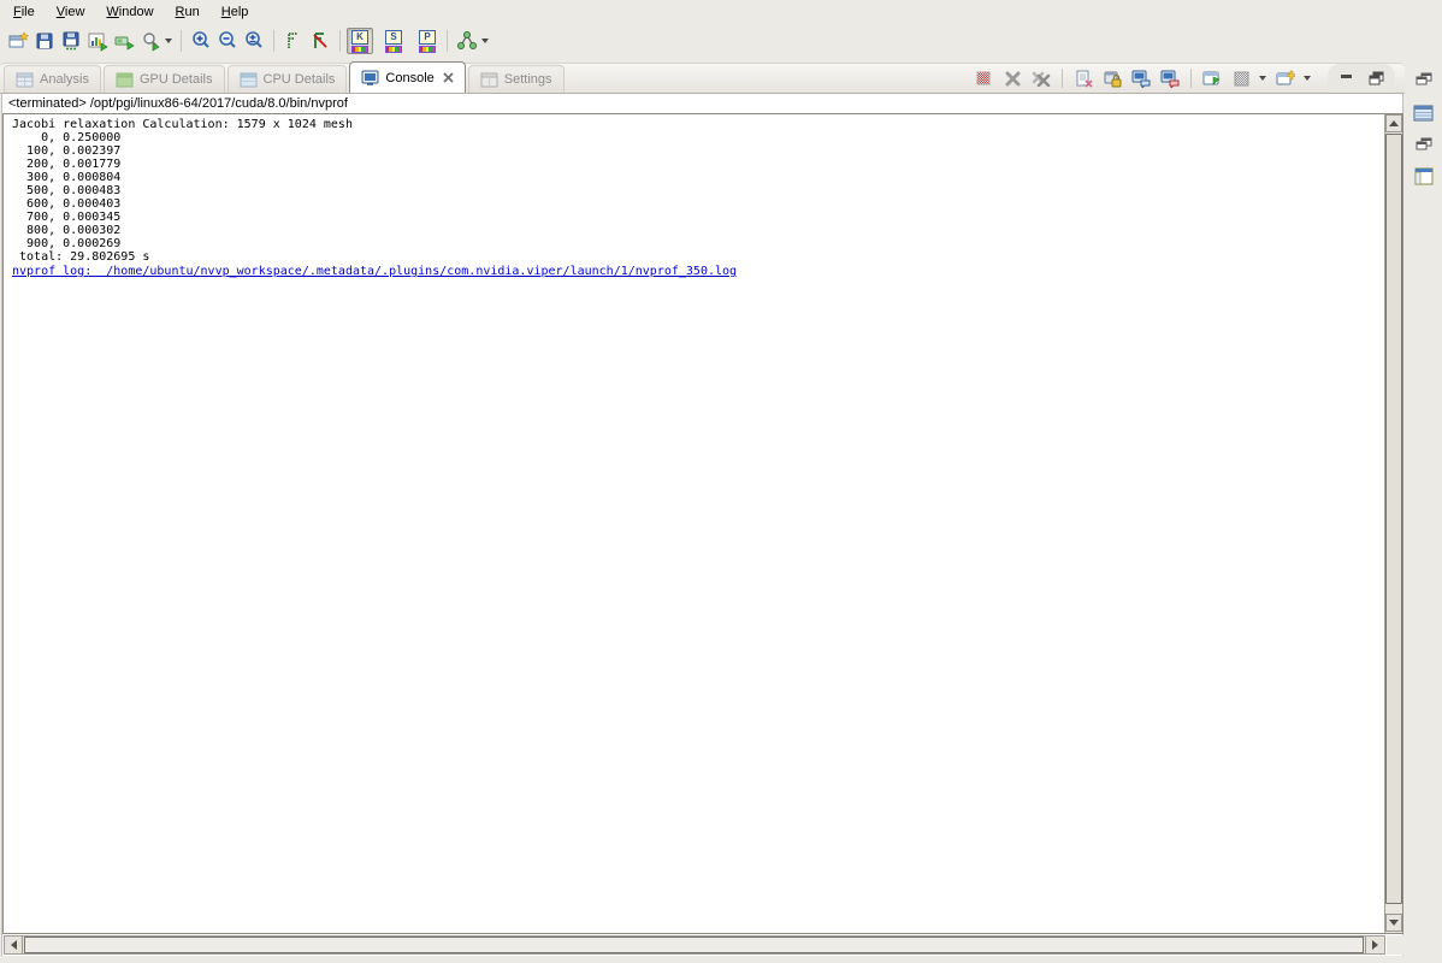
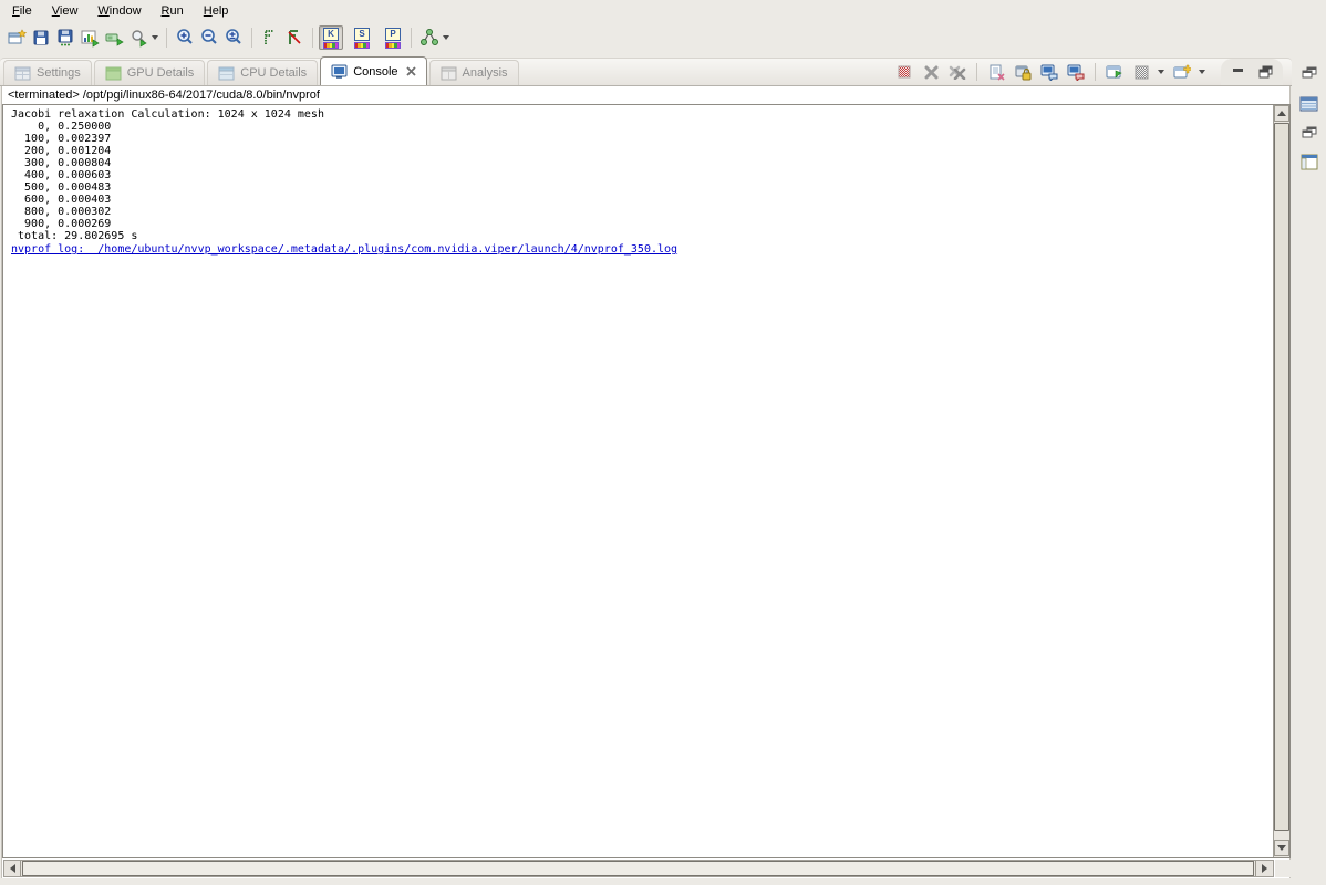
  File
  View
  Window
  Run
  Help
  K
  S
  P
- Analysis
+ Settings
  GPU Details
  CPU Details
  Console
- Settings
+ Analysis
  <terminated> /opt/pgi/linux86-64/2017/cuda/8.0/bin/nvprof
- Jacobi relaxation Calculation: 1579 x 1024 mesh
+ Jacobi relaxation Calculation: 1024 x 1024 mesh
  0, 0.250000
  100, 0.002397
- 200, 0.001779
+ 200, 0.001204
  300, 0.000804
+ 400, 0.000603
  500, 0.000483
  600, 0.000403
- 700, 0.000345
  800, 0.000302
  900, 0.000269
  total: 29.802695 s
- nvprof log: /home/ubuntu/nvvp_workspace/.metadata/.plugins/com.nvidia.viper/launch/1/nvprof_350.log
+ nvprof log: /home/ubuntu/nvvp_workspace/.metadata/.plugins/com.nvidia.viper/launch/4/nvprof_350.log
